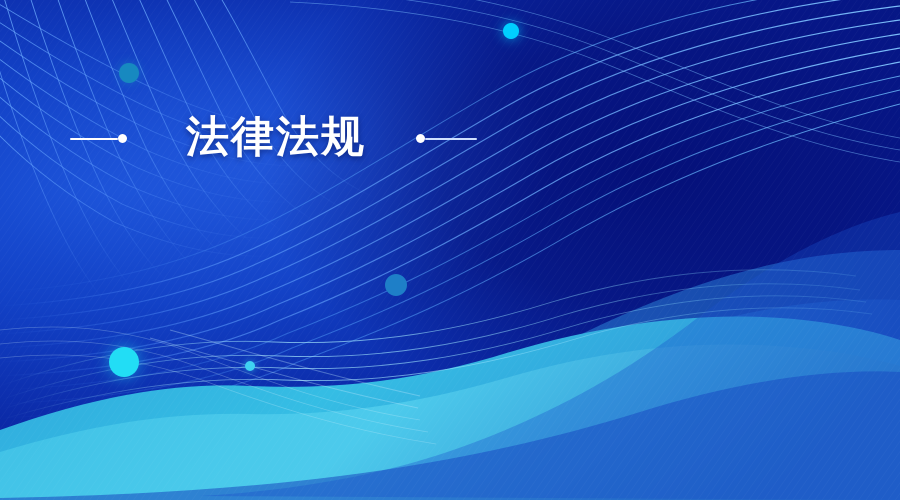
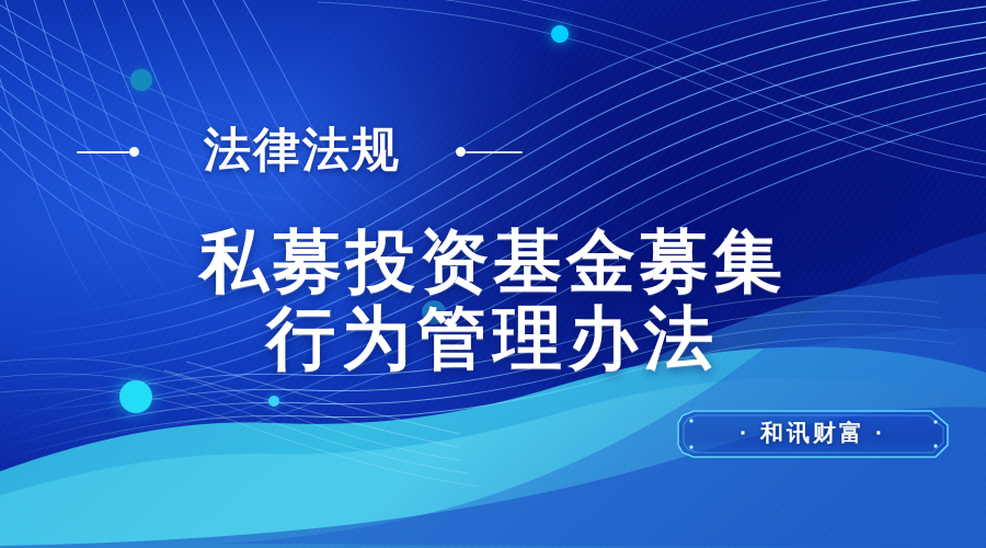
  法律法规
+ 私募投资基金募集
+ 行为管理办法
+ · 和讯财富 ·
